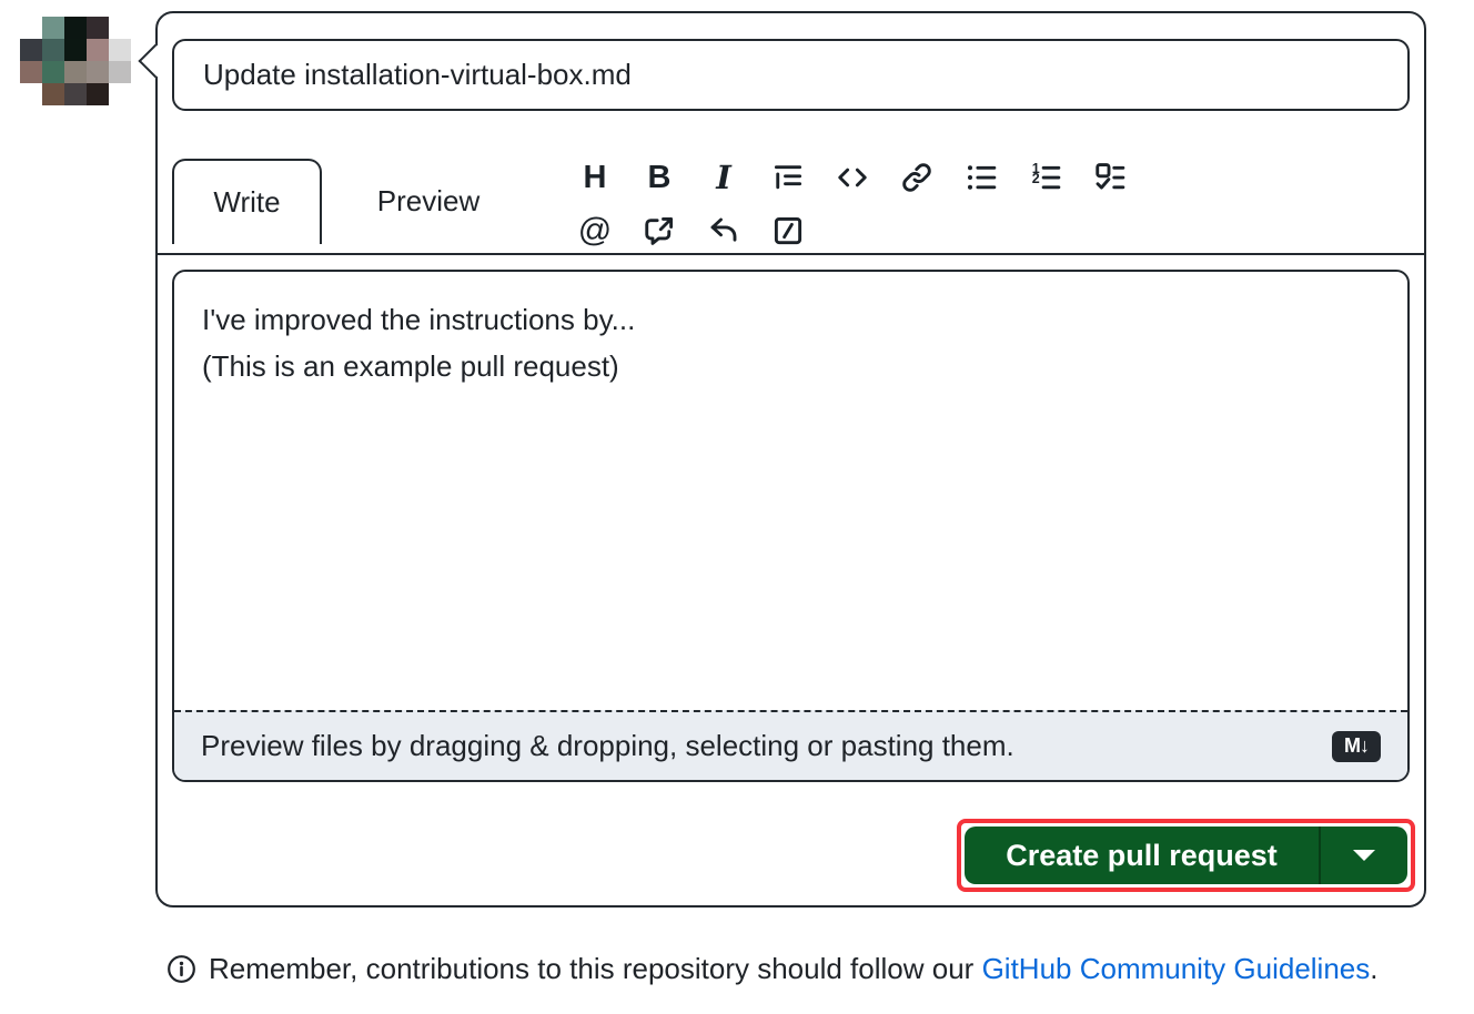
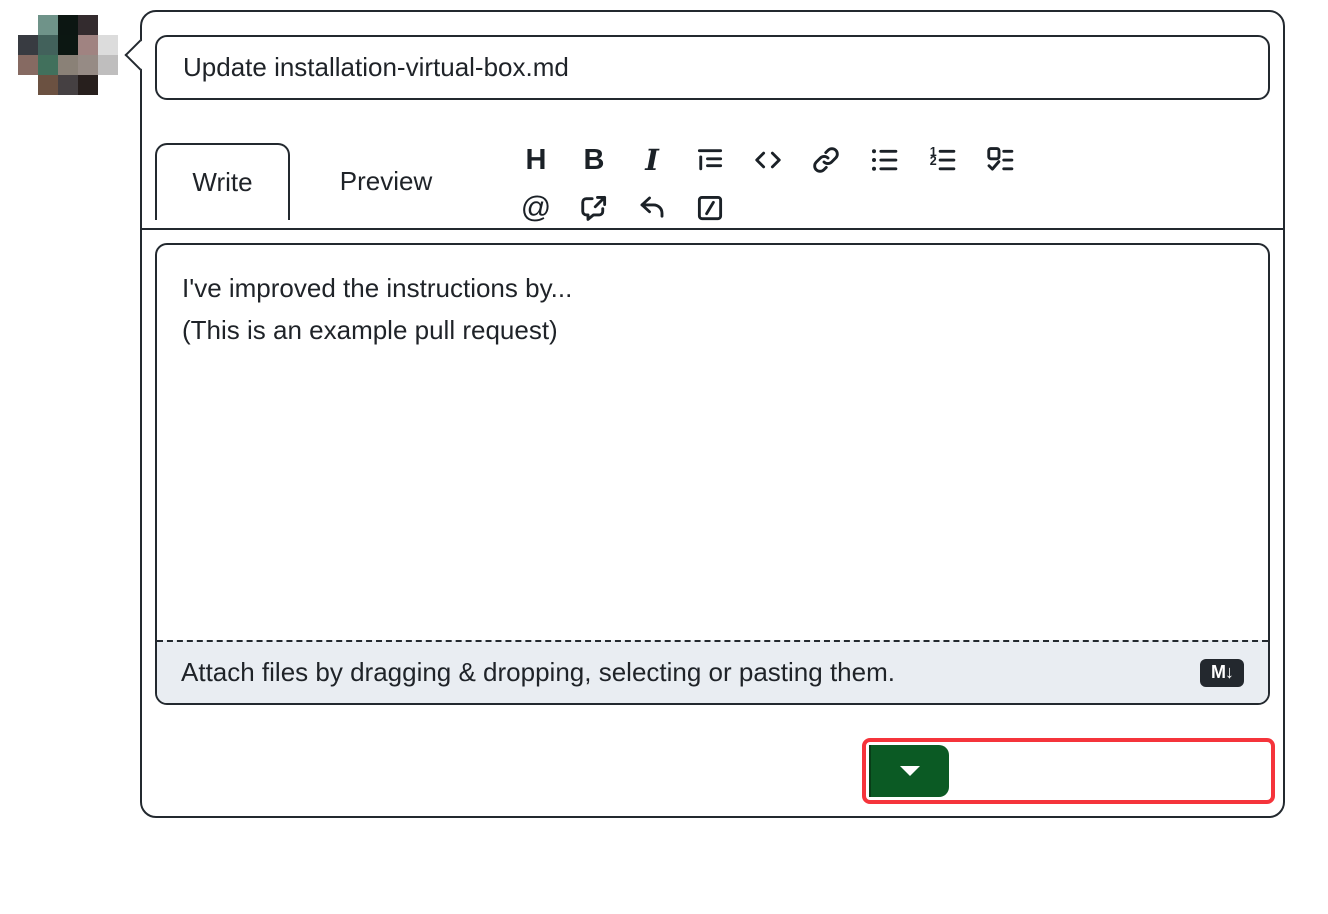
  Update installation-virtual-box.md
  Write
  Preview
  H
  B
  I
  1
  2
  @
  I've improved the instructions by...
  (This is an example pull request)
- Preview files by dragging & dropping, selecting or pasting them.
+ Attach files by dragging & dropping, selecting or pasting them.
  M↓
- Create pull request
- Remember, contributions to this repository should follow our GitHub Community Guidelines.
